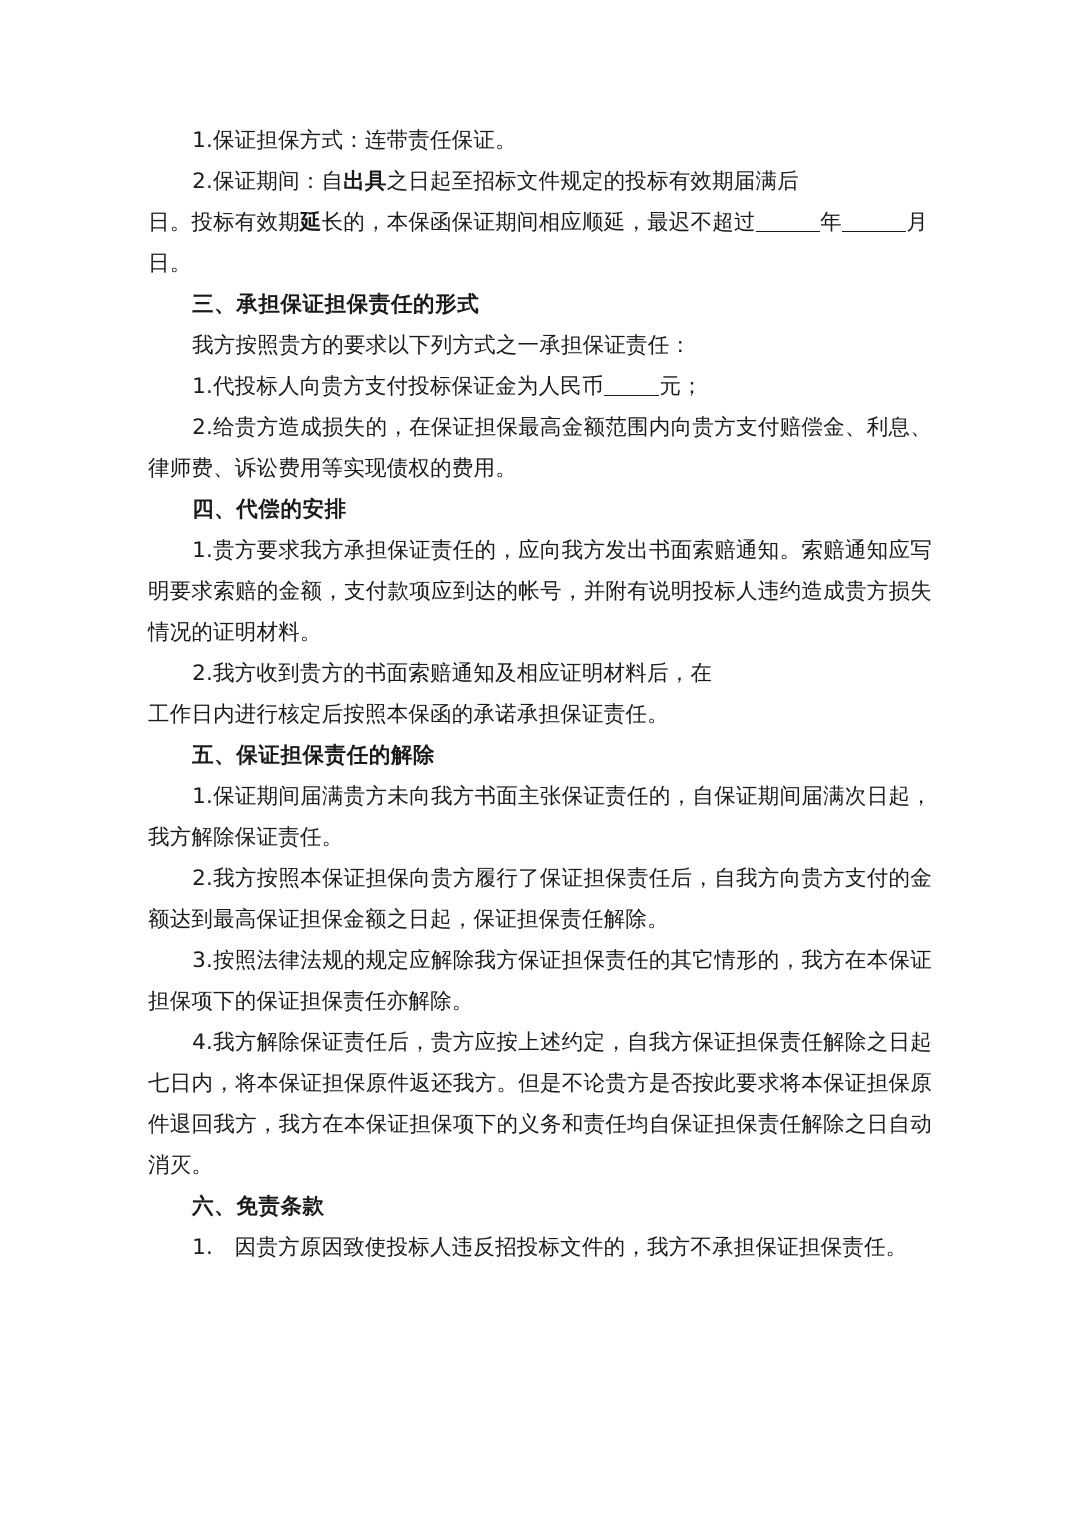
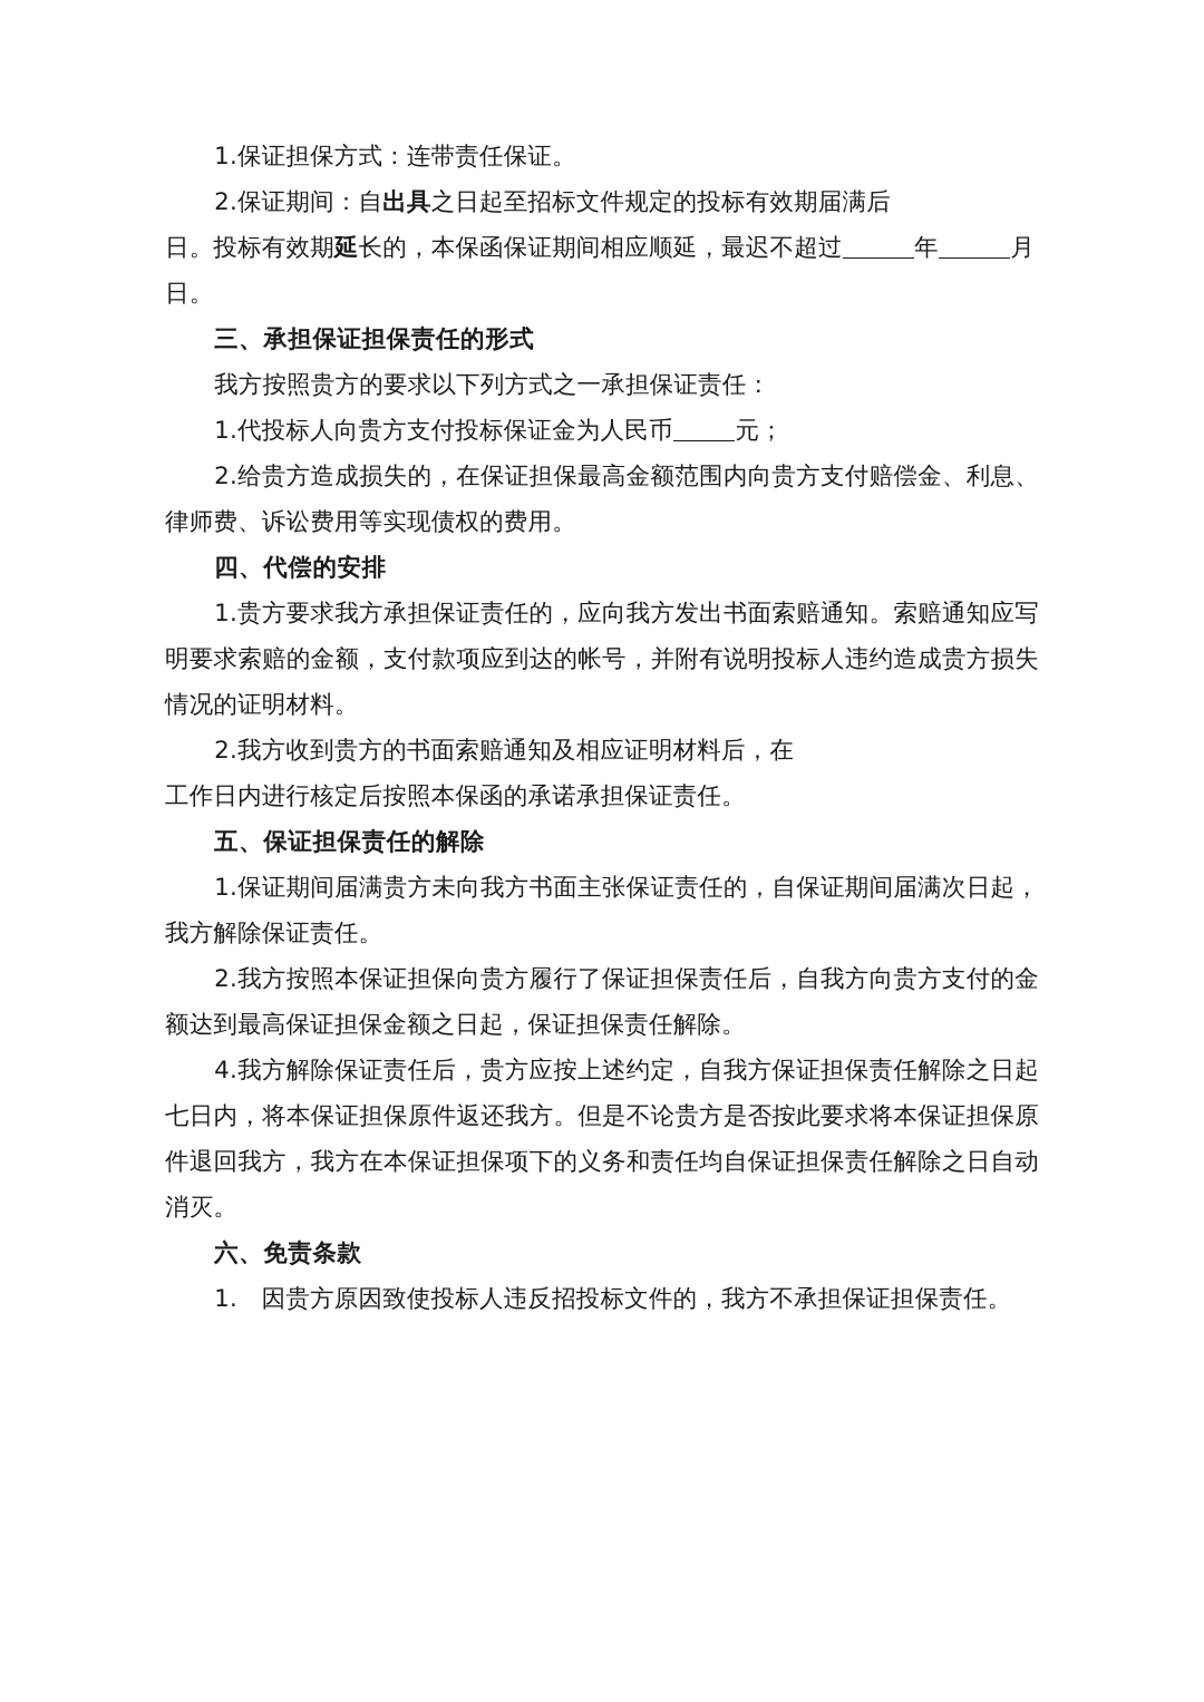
  1.保证担保方式：连带责任保证。
  2.保证期间：自出具之日起至招标文件规定的投标有效期届满后
  日。投标有效期延长的，本保函保证期间相应顺延，最迟不超过 年 月
  日。
  三、承担保证担保责任的形式
  我方按照贵方的要求以下列方式之一承担保证责任：
  1.代投标人向贵方支付投标保证金为人民币 元；
  2.给贵方造成损失的，在保证担保最高金额范围内向贵方支付赔偿金、利息、律师费、诉讼费用等实现债权的费用。
  四、代偿的安排
  1.贵方要求我方承担保证责任的，应向我方发出书面索赔通知。索赔通知应写明要求索赔的金额，支付款项应到达的帐号，并附有说明投标人违约造成贵方损失情况的证明材料。
  2.我方收到贵方的书面索赔通知及相应证明材料后，在
  工作日内进行核定后按照本保函的承诺承担保证责任。
  五、保证担保责任的解除
  1.保证期间届满贵方未向我方书面主张保证责任的，自保证期间届满次日起，我方解除保证责任。
  2.我方按照本保证担保向贵方履行了保证担保责任后，自我方向贵方支付的金额达到最高保证担保金额之日起，保证担保责任解除。
- 3.按照法律法规的规定应解除我方保证担保责任的其它情形的，我方在本保证担保项下的保证担保责任亦解除。
  4.我方解除保证责任后，贵方应按上述约定，自我方保证担保责任解除之日起七日内，将本保证担保原件返还我方。但是不论贵方是否按此要求将本保证担保原件退回我方，我方在本保证担保项下的义务和责任均自保证担保责任解除之日自动消灭。
  六、免责条款
  1. 因贵方原因致使投标人违反招投标文件的，我方不承担保证担保责任。
